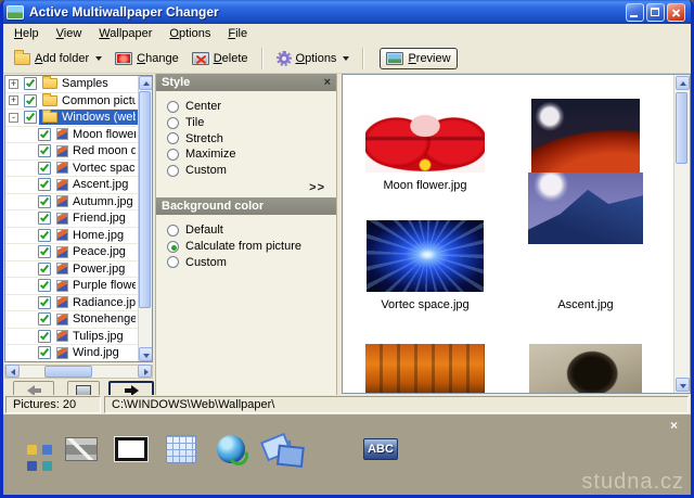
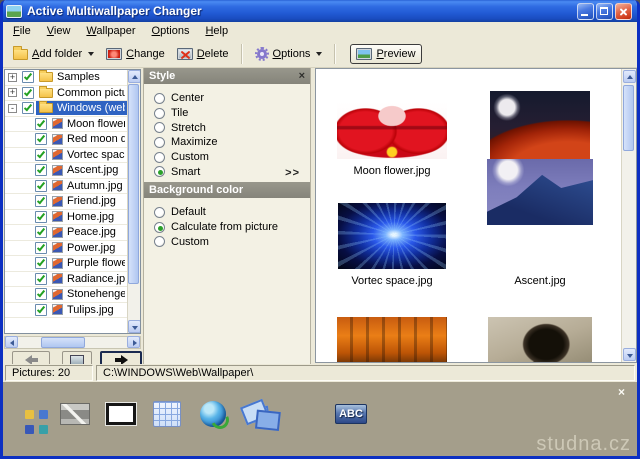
  Active Multiwallpaper Changer
- Help
+ File
  View
  Wallpaper
  Options
- File
+ Help
  Add folder
  Change
  Delete
  Options
  Preview
  +
  Samples
  +
  Common pictu
  -
  Windows (we
  Moon flower
  Ascent.jpg
  Autumn.jpg
  Friend.jpg
  Home.jpg
  Peace.jpg
  Power.jpg
  Radiance.jp
  Stonehenge
  Tulips.jpg
- Wind.jpg
  Style
  ×
  Center
  Tile
  Stretch
  Maximize
  Custom
+ Smart
  >>
  Background color
  Default
  Calculate from picture
  Custom
  Moon flower.jpg
  Vortec space.jpg
  Ascent.jpg
  Pictures: 20
  C:\WINDOWS\Web\Wallpaper\
  ×
  ABC
  studna.cz
